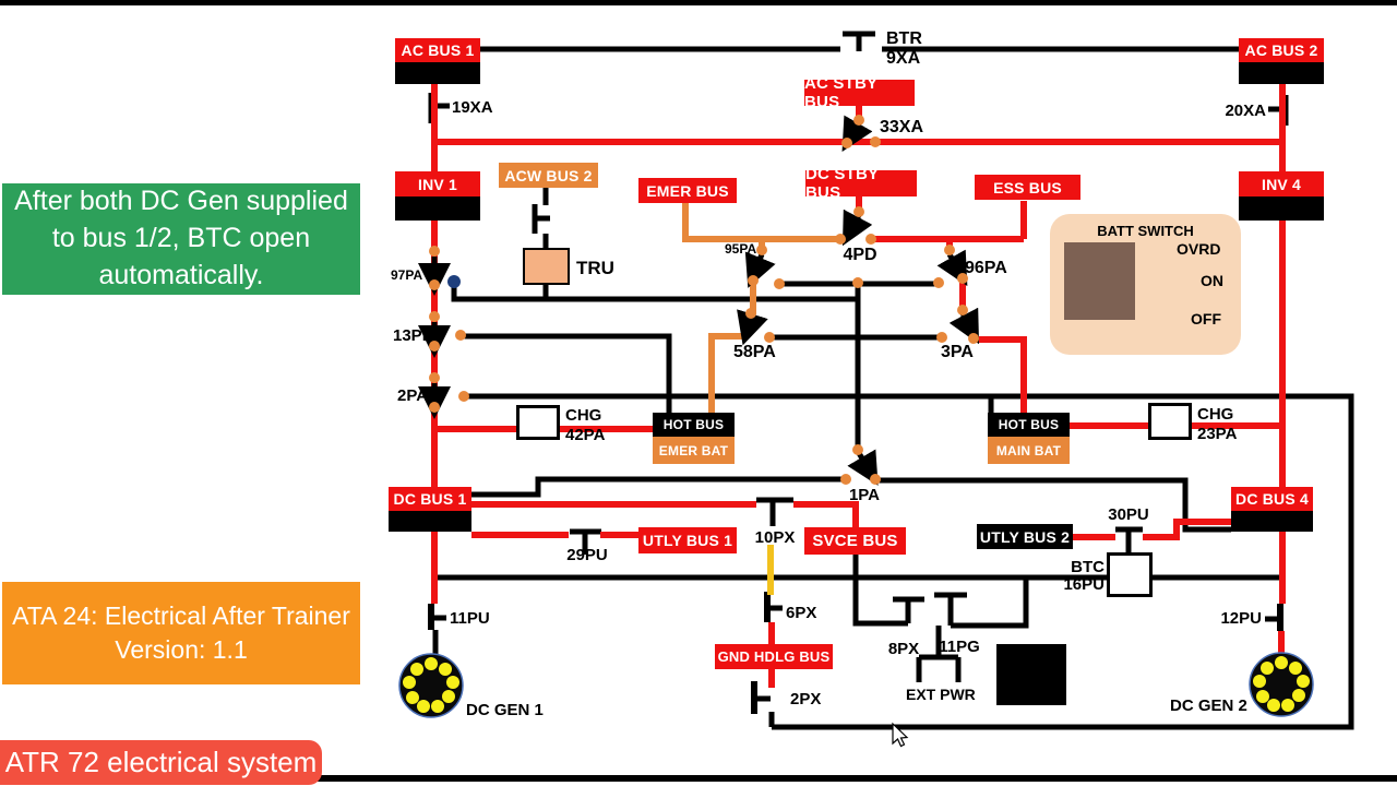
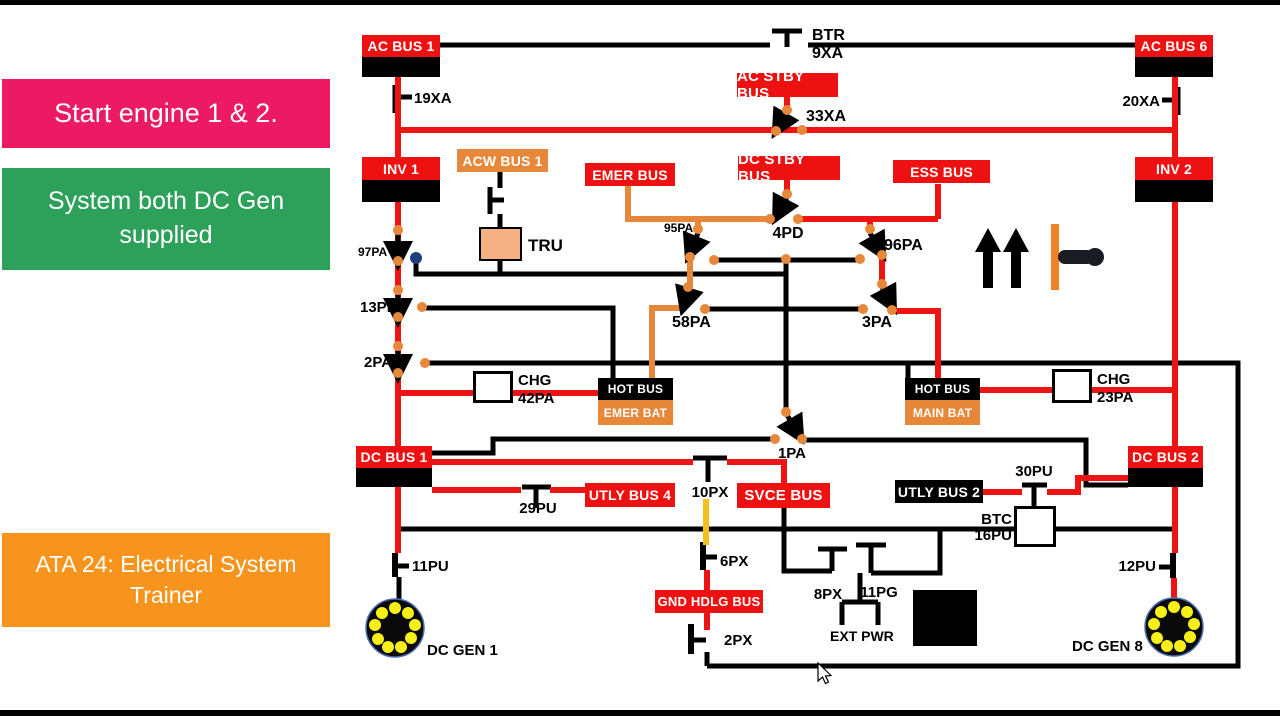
+ Start engine 1 & 2.
- After both DC Gen supplied
+ System both DC Gen supplied
- to bus 1/2, BTC open
- automatically.
- ATA 24: Electrical After Trainer
+ ATA 24: Electrical System Trainer
- Version: 1.1
- ATR 72 electrical system
  AC BUS 1
- AC BUS 2
+ AC BUS 6
  AC STBY BUS
  INV 1
- INV 4
+ INV 2
- ACW BUS 2
+ ACW BUS 1
  EMER BUS
  DC STBY BUS
  ESS BUS
  HOT BUS
  EMER BAT
  HOT BUS
  MAIN BAT
  DC BUS 1
- DC BUS 4
+ DC BUS 2
- UTLY BUS 1
+ UTLY BUS 4
  SVCE BUS
  UTLY BUS 2
  GND HDLG BUS
- BATT SWITCH
- OVRD
- ON
- OFF
  BTR
  9XA
  19XA
  20XA
  33XA
  97PA
  95PA
  4PD
  96PA
  13PD
  58PA
  3PA
  2PA
  CHG
  42PA
  CHG
  23PA
  1PA
  29PU
  10PX
  30PU
  BTC
  16PU
  11PU
  12PU
  6PX
  2PX
  8PX
  11PG
  EXT PWR
  TRU
  DC GEN 1
- DC GEN 2
+ DC GEN 8
